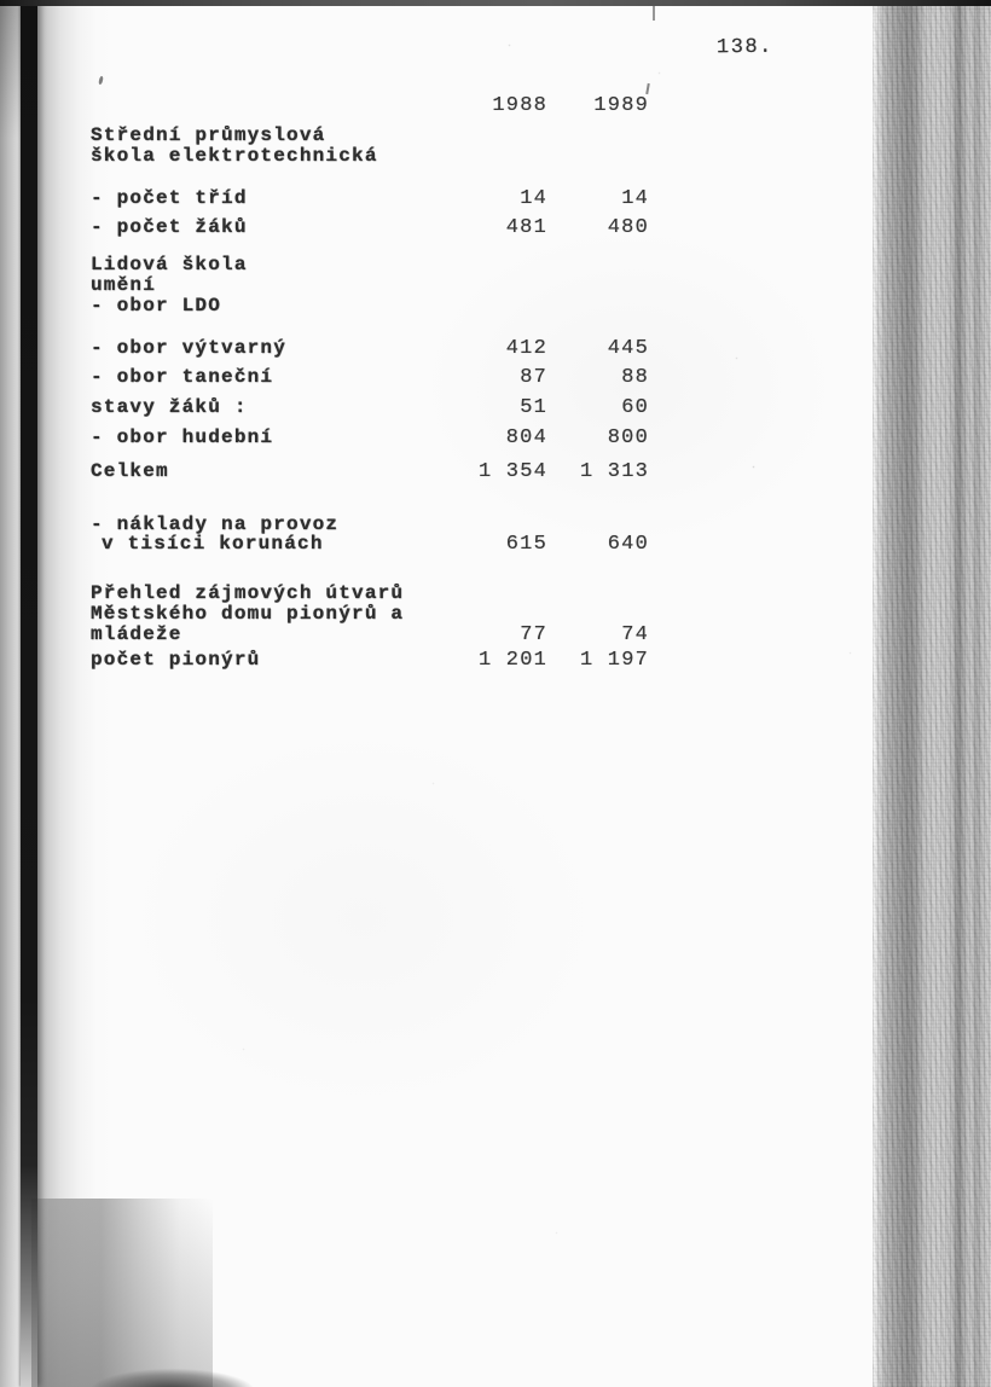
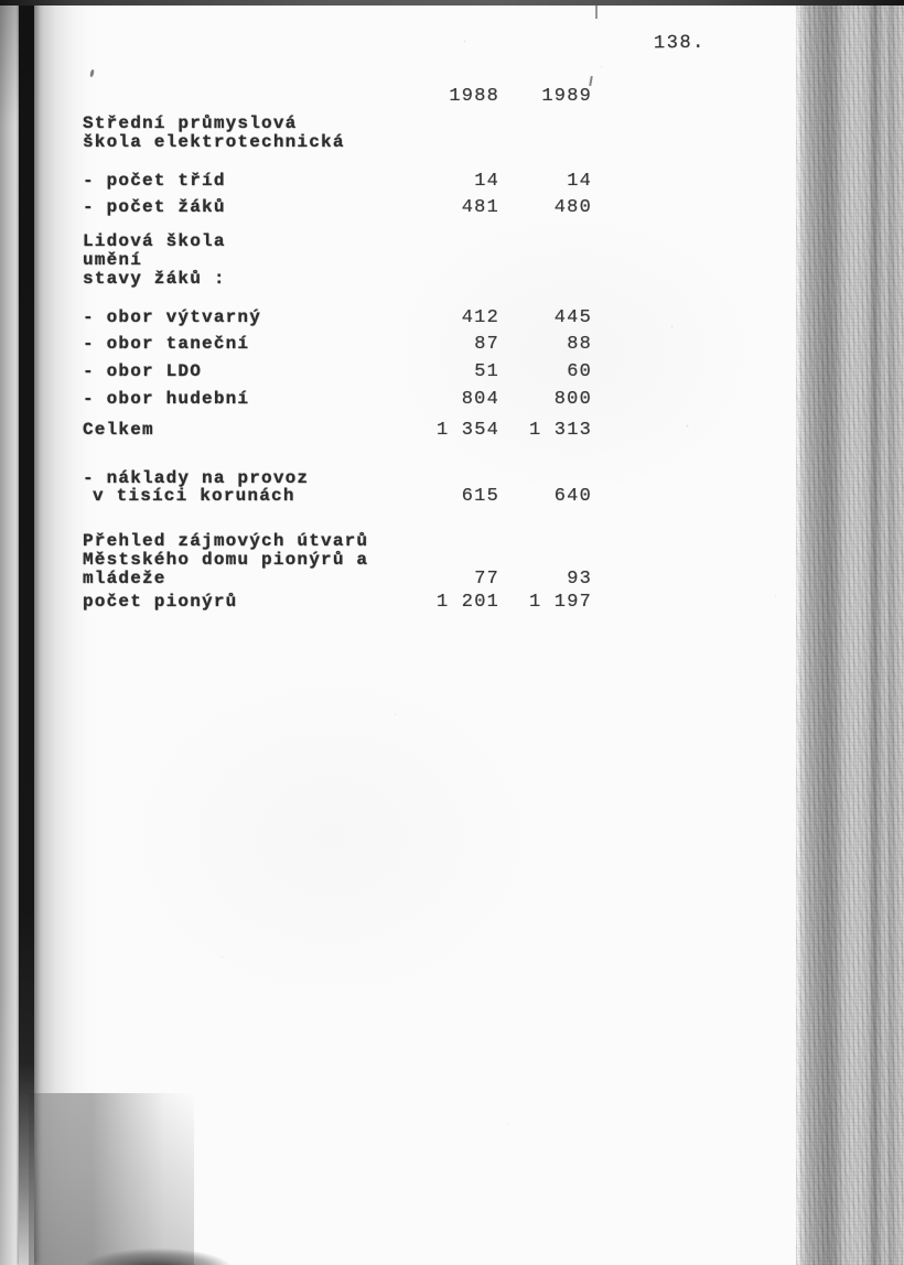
  138.
  1988
  1989
  Střední průmyslová
  škola elektrotechnická
  - počet tříd
  14
  14
  - počet žáků
  481
  480
  Lidová škola
  umění
- - obor LDO
+ stavy žáků :
  - obor výtvarný
  412
  445
  - obor taneční
  87
  88
- stavy žáků :
+ - obor LDO
  51
  60
  - obor hudební
  804
  800
  Celkem
  1 354
  1 313
  - náklady na provoz
  v tisíci korunách
  615
  640
  Přehled zájmových útvarů
  Městského domu pionýrů a
  mládeže
  77
- 74
+ 93
  počet pionýrů
  1 201
  1 197
